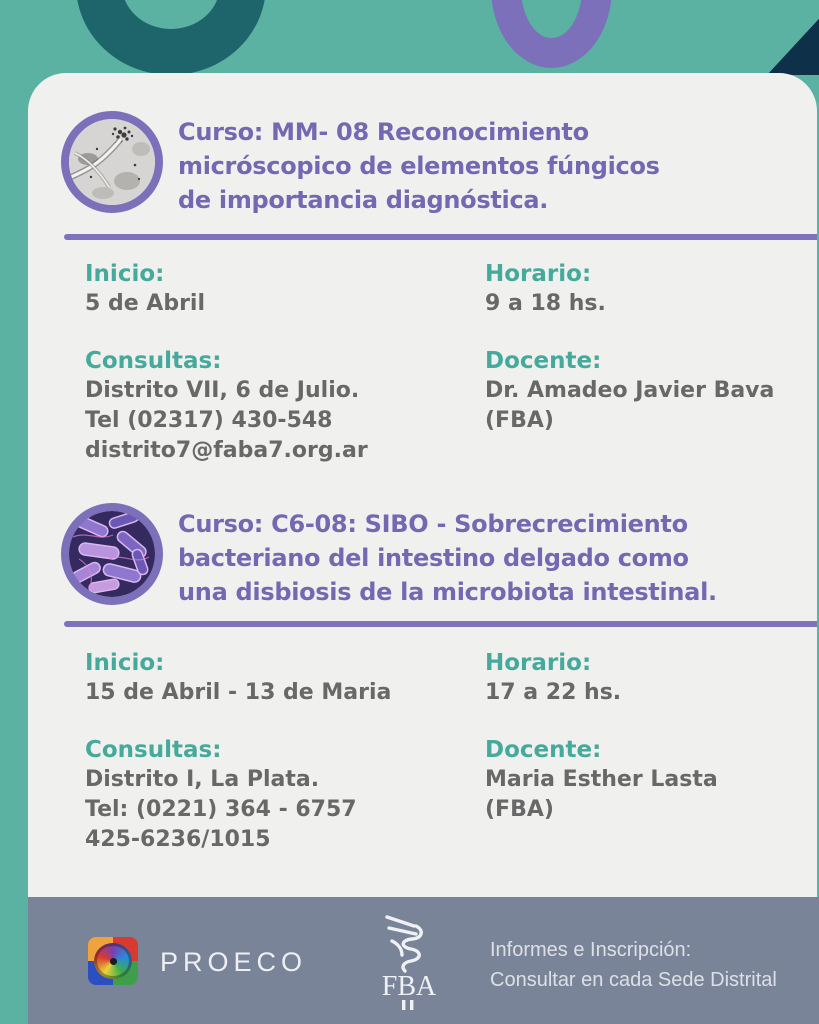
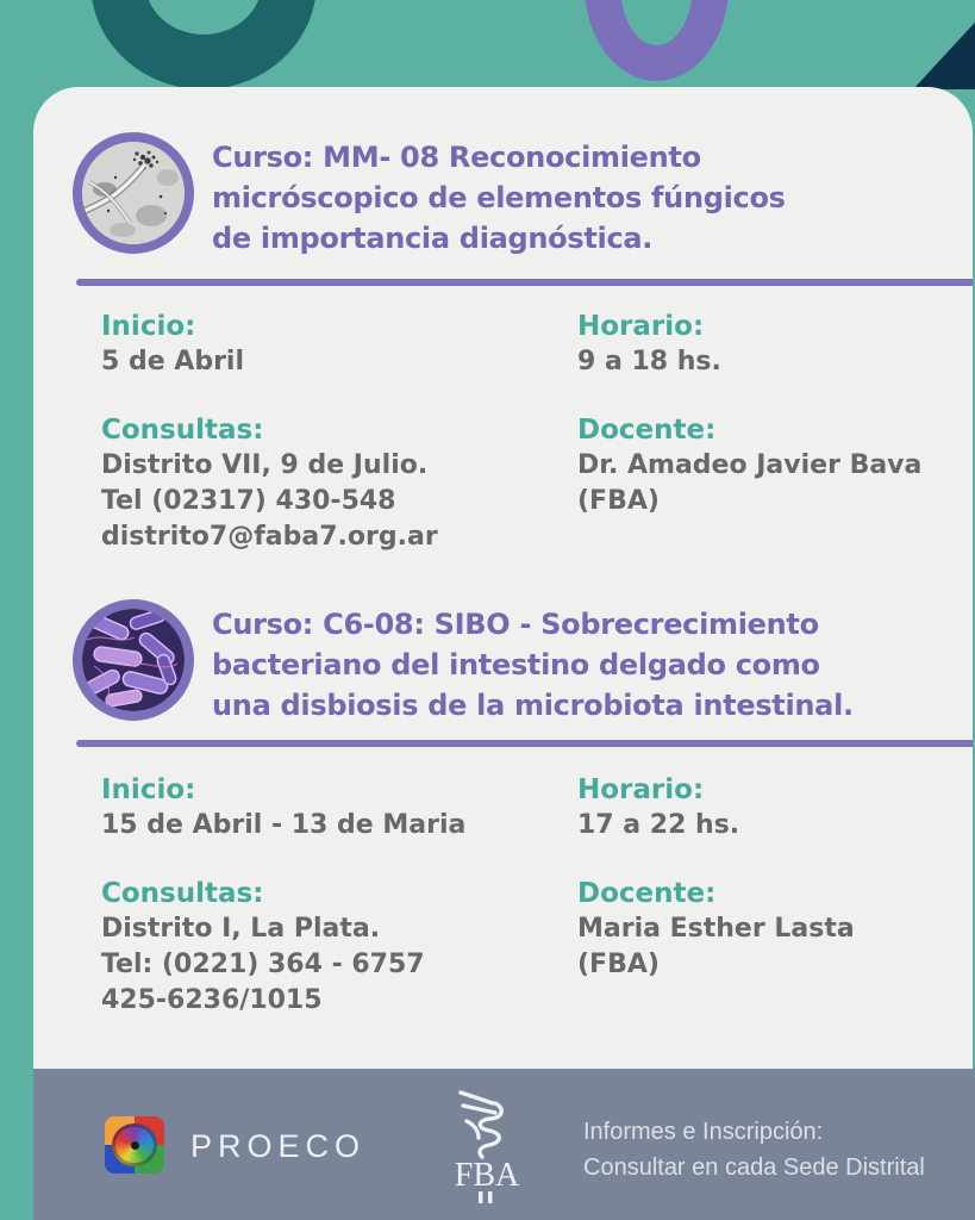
  Curso: MM- 08 Reconocimiento
  micróscopico de elementos fúngicos
  de importancia diagnóstica.
  Inicio:
  5 de Abril
  Horario:
  9 a 18 hs.
  Consultas:
- Distrito VII, 6 de Julio.
+ Distrito VII, 9 de Julio.
  Tel (02317) 430-548
  distrito7@faba7.org.ar
  Docente:
  Dr. Amadeo Javier Bava
  (FBA)
  Curso: C6-08: SIBO - Sobrecrecimiento
  bacteriano del intestino delgado como
  una disbiosis de la microbiota intestinal.
  Inicio:
  15 de Abril - 13 de Maria
  Horario:
  17 a 22 hs.
  Consultas:
  Distrito I, La Plata.
  Tel: (0221) 364 - 6757
  425-6236/1015
  Docente:
  Maria Esther Lasta
  (FBA)
  PROECO
  FBA
  Informes e Inscripción:
  Consultar en cada Sede Distrital
